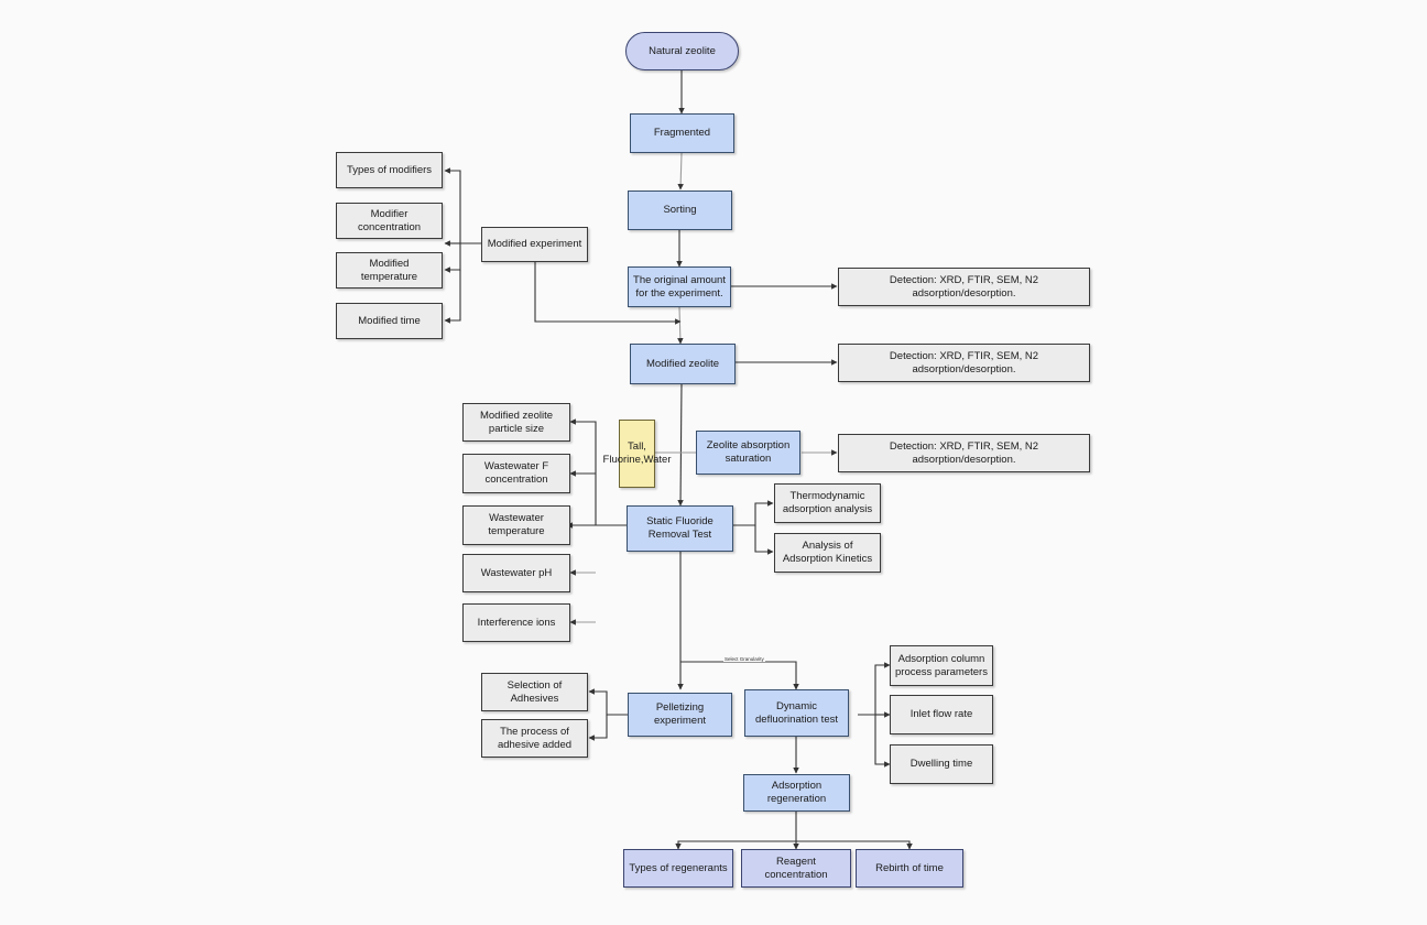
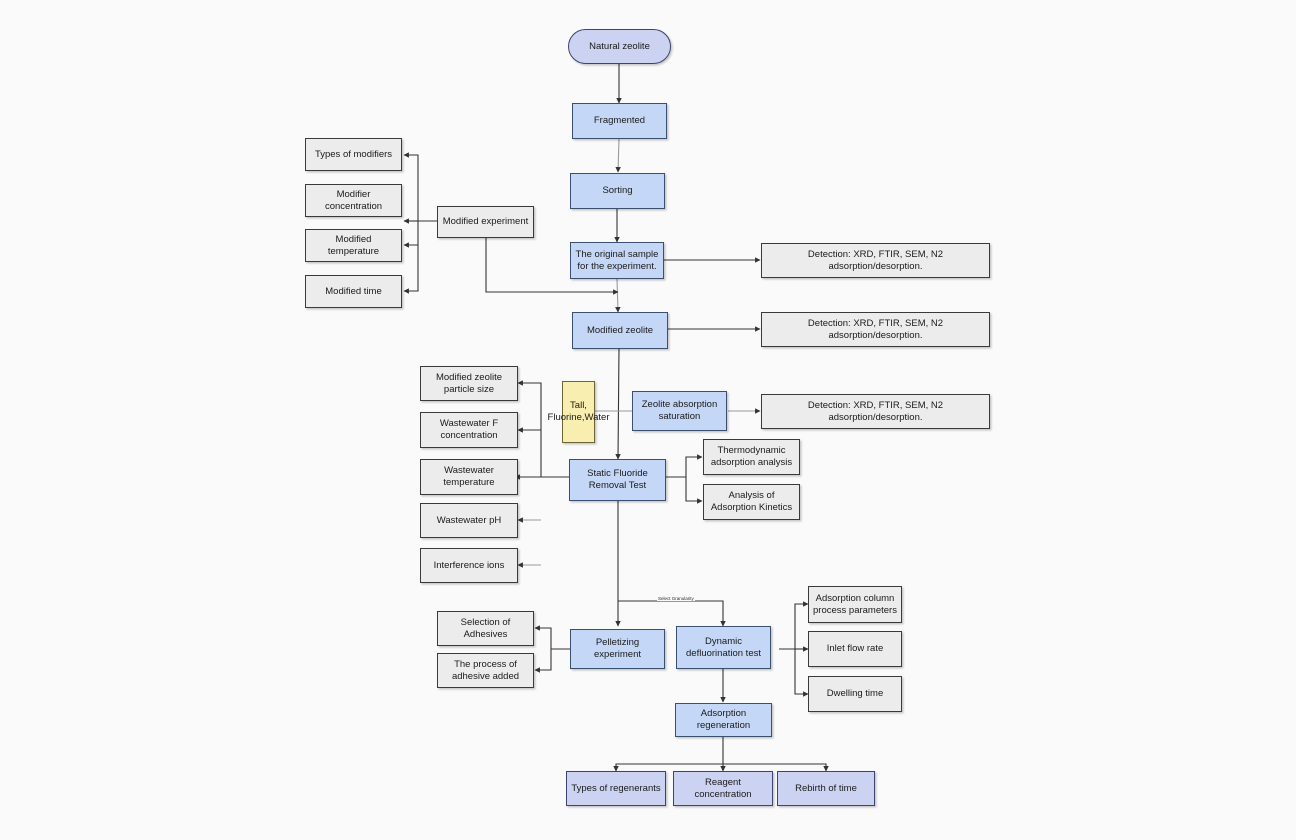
  Natural zeolite
  Fragmented
  Sorting
- The original amount for the experiment.
+ The original sample for the experiment.
  Modified zeolite
  Modified experiment
  Types of modifiers
  Modifier concentration
  Modified temperature
  Modified time
  Detection: XRD, FTIR, SEM, N2 adsorption/desorption.
  Detection: XRD, FTIR, SEM, N2 adsorption/desorption.
  Detection: XRD, FTIR, SEM, N2 adsorption/desorption.
  Zeolite absorption saturation
  Tall, Fluorine,Water
  Static Fluoride Removal Test
  Modified zeolite particle size
  Wastewater F concentration
  Wastewater temperature
  Wastewater pH
  Interference ions
  Thermodynamic adsorption analysis
  Analysis of Adsorption Kinetics
  Pelletizing experiment
  Selection of Adhesives
  The process of adhesive added
  Dynamic defluorination test
  Adsorption column process parameters
  Inlet flow rate
  Dwelling time
  Adsorption regeneration
  Types of regenerants
  Reagent concentration
  Rebirth of time
